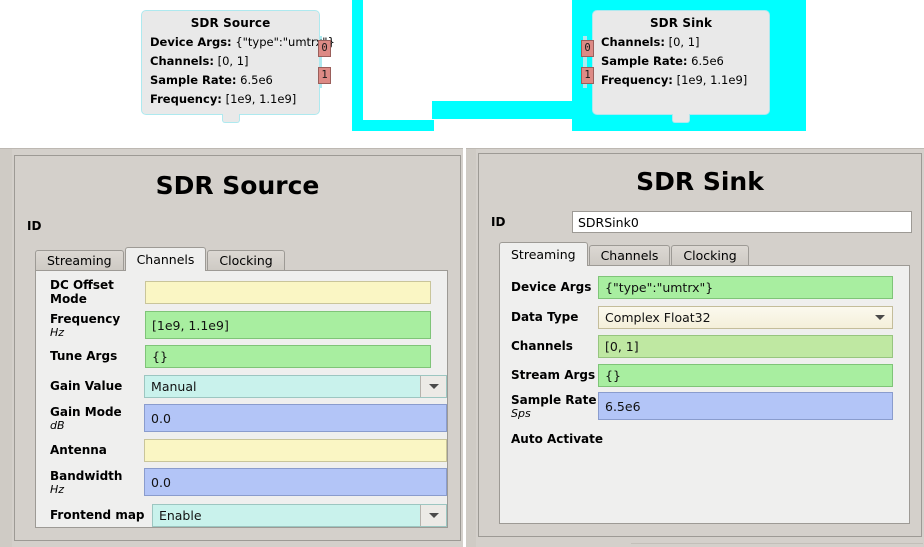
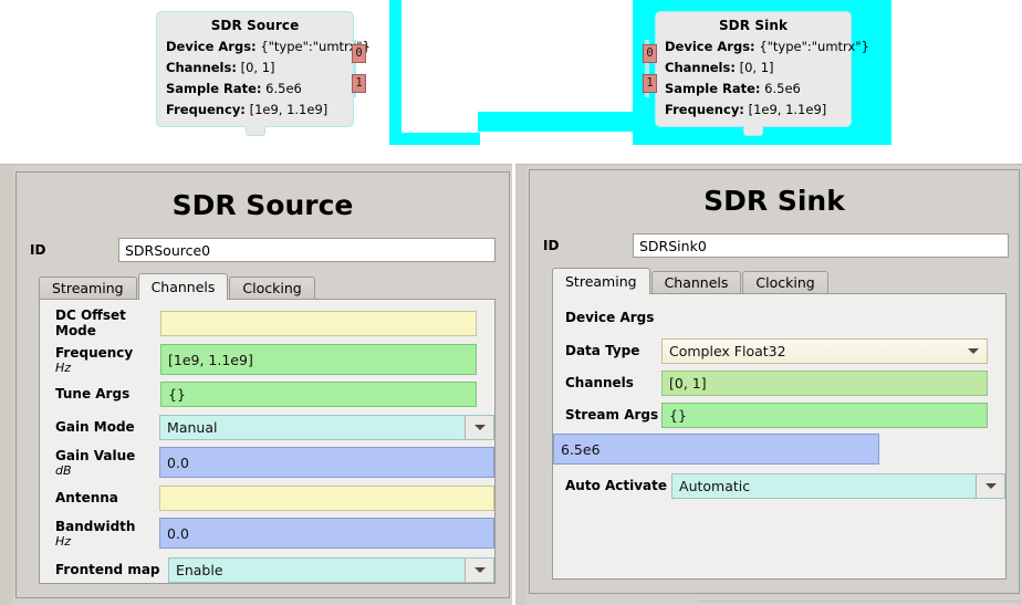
  SDR Source
  Device Args: {"type":"umtr}
  Channels: [0, 1]
  Sample Rate: 6.5e6
  Frequency: [1e9, 1.1e9]
  0
  1
  SDR Sink
+ Device Args: {"type":"umtrx"}
  Channels: [0, 1]
  Sample Rate: 6.5e6
  Frequency: [1e9, 1.1e9]
  0
  1
  SDR Source
  ID
+ SDRSource0
  Streaming
  Channels
  Clocking
  DC Offset Mode
  Frequency
  Hz
  [1e9, 1.1e9]
  Tune Args
  {}
- Gain Value
+ Gain Mode
  Manual
- Gain Mode
+ Gain Value
  dB
  0.0
  Antenna
  Bandwidth
  Hz
  0.0
  Frontend map
  Enable
  SDR Sink
  ID
  SDRSink0
  Streaming
  Channels
  Clocking
  Device Args
- {"type":"umtrx"}
  Data Type
  Complex Float32
  Channels
  [0, 1]
  Stream Args
  {}
- Sample Rate
- Sps
  6.5e6
  Auto Activate
+ Automatic
